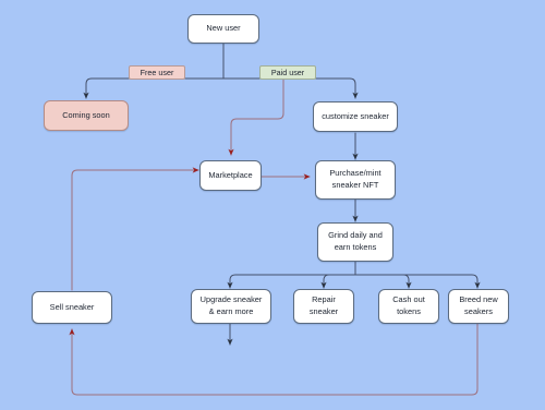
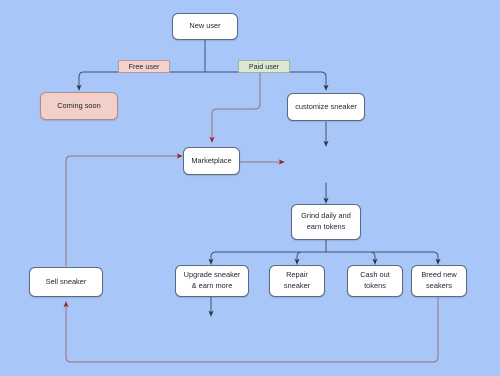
  New user
  Coming soon
  customize sneaker
  Marketplace
- Purchase/mint
- sneaker NFT
  Grind daily and
  earn tokens
  Sell sneaker
  Upgrade sneaker
  & earn more
  Repair
  sneaker
  Cash out
  tokens
  Breed new
  seakers
  Free user
  Paid user
